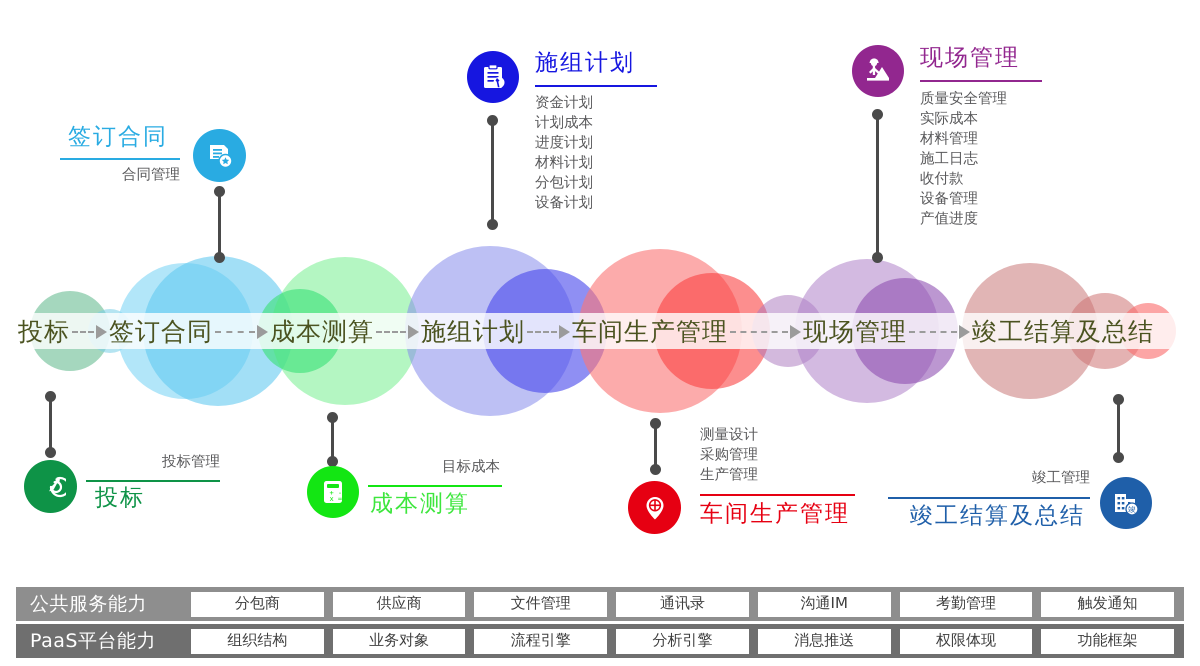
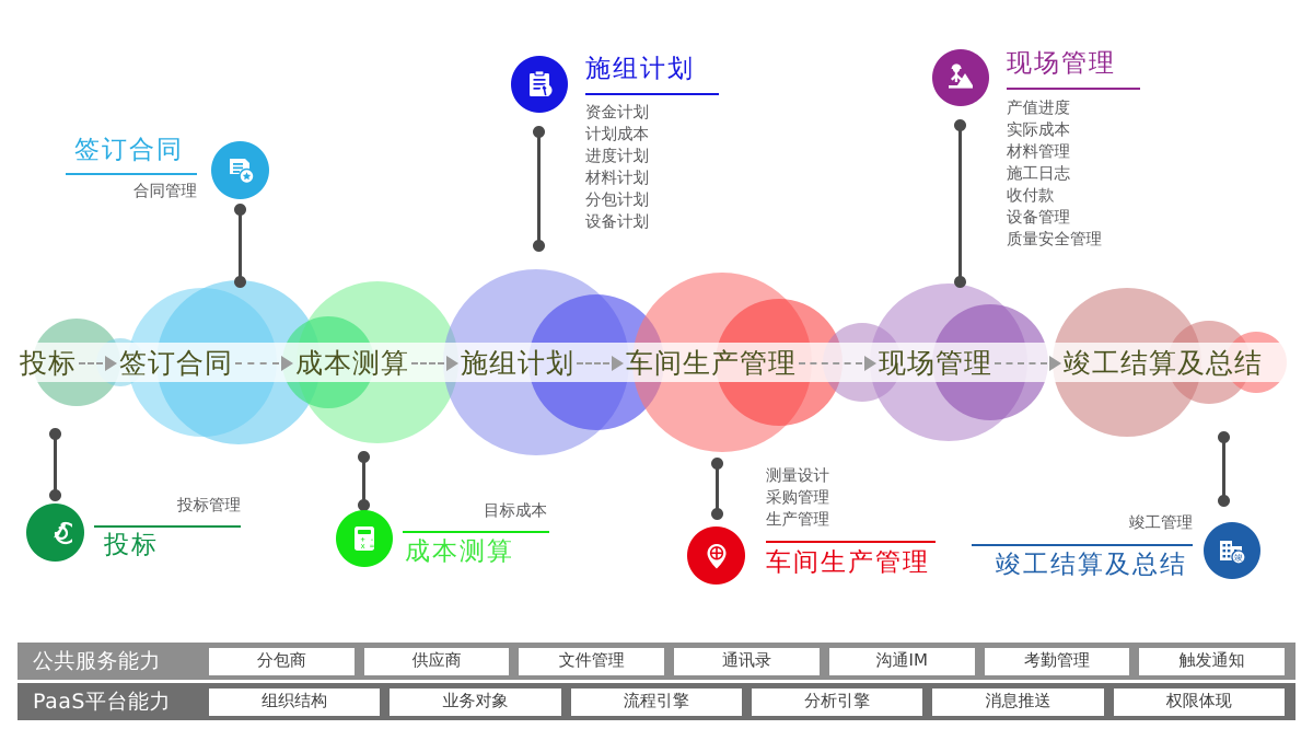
  投标
  签订合同
  成本测算
  施组计划
  车间生产管理
  现场管理
  竣工结算及总结
  签订合同
  合同管理
  施组计划
  资金计划
  计划成本
  进度计划
  材料计划
  分包计划
  设备计划
  现场管理
- 质量安全管理
+ 产值进度
  实际成本
  材料管理
  施工日志
  收付款
  设备管理
- 产值进度
+ 质量安全管理
  投标管理
  投标
  + -
  x =
  目标成本
  成本测算
  测量设计
  采购管理
  生产管理
  车间生产管理
  竣
  竣工管理
  竣工结算及总结
  公共服务能力
  分包商
  供应商
  文件管理
  通讯录
  沟通IM
  考勤管理
  触发通知
  PaaS平台能力
  组织结构
  业务对象
  流程引擎
  分析引擎
  消息推送
  权限体现
- 功能框架
